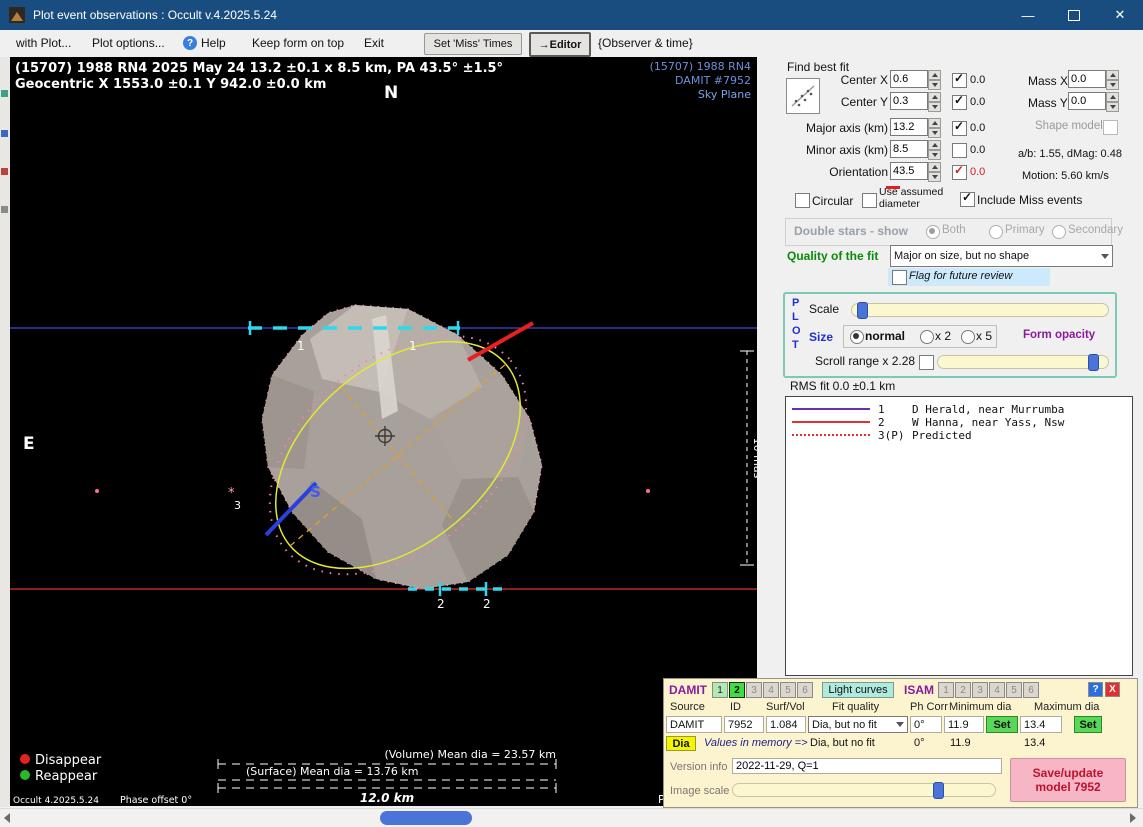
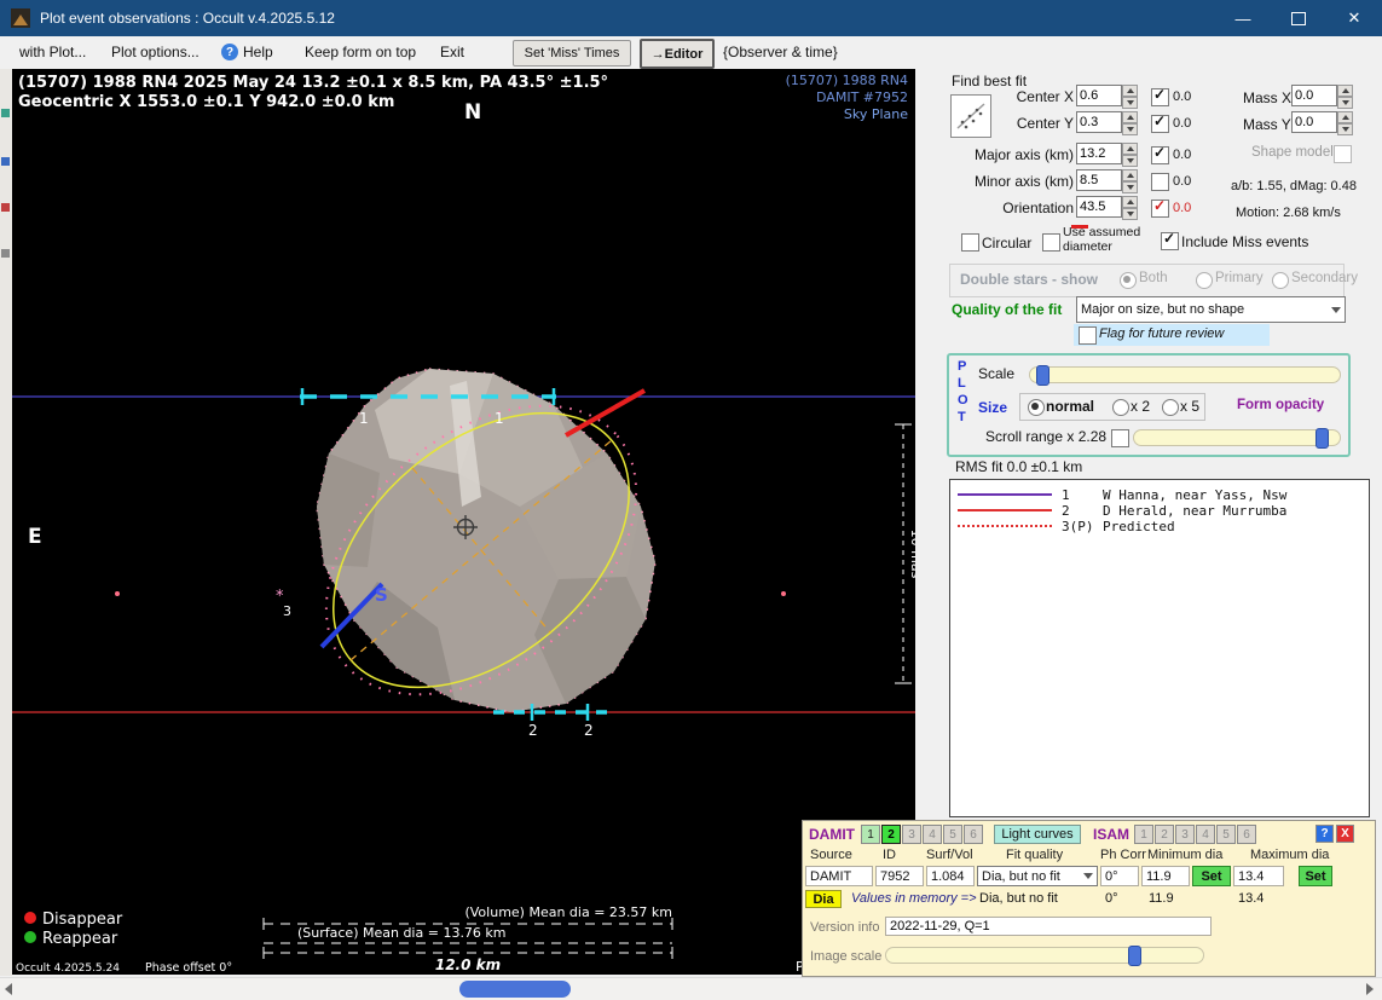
- Plot event observations : Occult v.4.2025.5.24
+ Plot event observations : Occult v.4.2025.5.12
  —
  ✕
  with Plot...
  Plot options...
  ?
  Help
  Keep form on top
  Exit
  Set 'Miss' Times
  →Editor
  {Observer & time}
  1
  1
  2
  2
  S
  *
  3
  (Volume) Mean dia = 23.57 km
  (Surface) Mean dia = 13.76 km
  12.0 km
  Disappear
  Reappear
  Occult 4.2025.5.24
  Phase offset 0°
  (15707) 1988 RN4 2025 May 24 13.2 ±0.1 x 8.5 km, PA 43.5° ±1.5°
  Geocentric X 1553.0 ±0.1 Y 942.0 ±0.0 km
  (15707) 1988 RN4
  DAMIT #7952
  Sky Plane
  N
  E
  Find best fit
  Center X
  Center Y
  Major axis (km)
  Minor axis (km)
  Orientation
  0.6
  0.3
  13.2
  8.5
  43.5
  0.0
  0.0
  0.0
  0.0
  0.0
  Mass X
  0.0
  Mass Y
  0.0
  Shape model
  a/b: 1.55, dMag: 0.48
- Motion: 5.60 km/s
+ Motion: 2.68 km/s
  Circular
  Use assumed diameter
  Include Miss events
  Double stars - show
  Both
  Primary
  Secondary
  Quality of the fit
  Major on size, but no shape
  Flag for future review
  P
  L
  O
  T
  Scale
  Size
  normal
  x 2
  x 5
  Form opacity
  Scroll range x 2.28
  RMS fit 0.0 ±0.1 km
  1
- D Herald, near Murrumba
+ W Hanna, near Yass, Nsw
  2
- W Hanna, near Yass, Nsw
+ D Herald, near Murrumba
  3(P)
  Predicted
  DAMIT
  1
  2
  3
  4
  5
  6
  Light curves
  ISAM
  1
  2
  3
  4
  5
  6
  ?
  X
  Source
  ID
  Surf/Vol
  Fit quality
  Ph Corr
  Minimum dia
  Maximum dia
  DAMIT
  7952
  1.084
  Dia, but no fit
  0°
  11.9
  Set
  13.4
  Set
  Dia
  Values in memory =>
  Dia, but no fit
  0°
  11.9
  13.4
  Version info
  2022-11-29, Q=1
- Save/update model 7952
  Image scale
